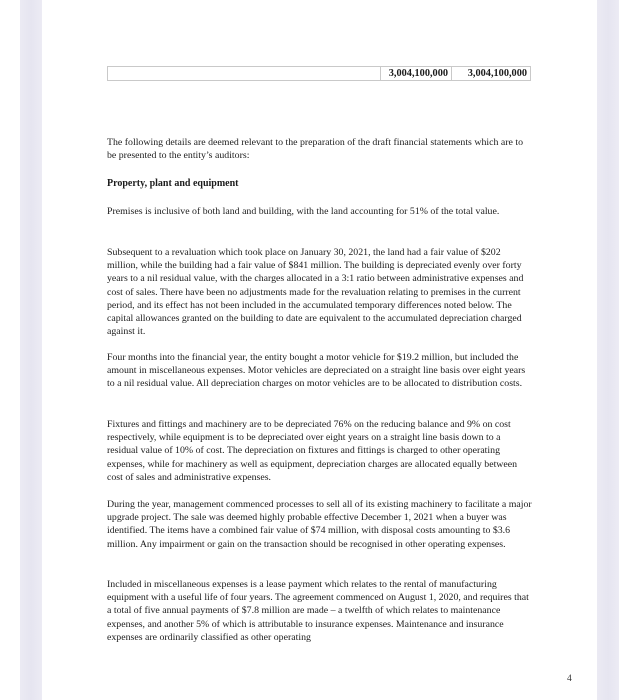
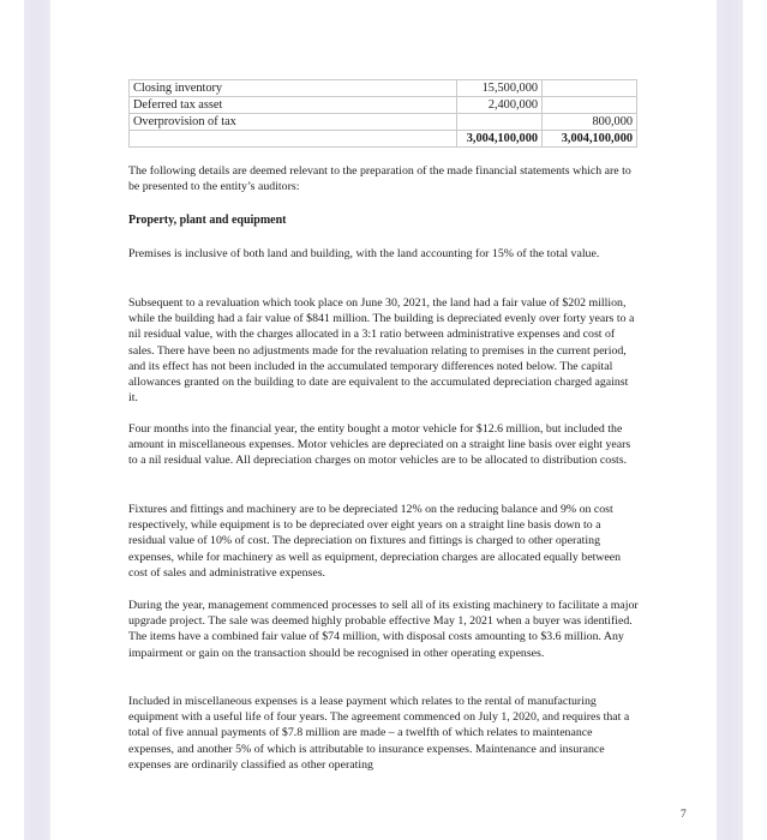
+ Closing inventory	15,500,000
+ Deferred tax asset	2,400,000
+ Overprovision of tax		800,000
  	3,004,100,000	3,004,100,000
- The following details are deemed relevant to the preparation of the draft financial statements which are to be presented to the entity’s auditors:
+ The following details are deemed relevant to the preparation of the made financial statements which are to be presented to the entity’s auditors:
  Property, plant and equipment
- Premises is inclusive of both land and building, with the land accounting for 51% of the total value.
+ Premises is inclusive of both land and building, with the land accounting for 15% of the total value.
- Subsequent to a revaluation which took place on January 30, 2021, the land had a fair value of $202 million, while the building had a fair value of $841 million. The building is depreciated evenly over forty years to a nil residual value, with the charges allocated in a 3:1 ratio between administrative expenses and cost of sales. There have been no adjustments made for the revaluation relating to premises in the current period, and its effect has not been included in the accumulated temporary differences noted below. The capital allowances granted on the building to date are equivalent to the accumulated depreciation charged against it.
+ Subsequent to a revaluation which took place on June 30, 2021, the land had a fair value of $202 million, while the building had a fair value of $841 million. The building is depreciated evenly over forty years to a nil residual value, with the charges allocated in a 3:1 ratio between administrative expenses and cost of sales. There have been no adjustments made for the revaluation relating to premises in the current period, and its effect has not been included in the accumulated temporary differences noted below. The capital allowances granted on the building to date are equivalent to the accumulated depreciation charged against it.
- Four months into the financial year, the entity bought a motor vehicle for $19.2 million, but included the amount in miscellaneous expenses. Motor vehicles are depreciated on a straight line basis over eight years to a nil residual value. All depreciation charges on motor vehicles are to be allocated to distribution costs.
+ Four months into the financial year, the entity bought a motor vehicle for $12.6 million, but included the amount in miscellaneous expenses. Motor vehicles are depreciated on a straight line basis over eight years to a nil residual value. All depreciation charges on motor vehicles are to be allocated to distribution costs.
- Fixtures and fittings and machinery are to be depreciated 76% on the reducing balance and 9% on cost respectively, while equipment is to be depreciated over eight years on a straight line basis down to a residual value of 10% of cost. The depreciation on fixtures and fittings is charged to other operating expenses, while for machinery as well as equipment, depreciation charges are allocated equally between cost of sales and administrative expenses.
+ Fixtures and fittings and machinery are to be depreciated 12% on the reducing balance and 9% on cost respectively, while equipment is to be depreciated over eight years on a straight line basis down to a residual value of 10% of cost. The depreciation on fixtures and fittings is charged to other operating expenses, while for machinery as well as equipment, depreciation charges are allocated equally between cost of sales and administrative expenses.
- During the year, management commenced processes to sell all of its existing machinery to facilitate a major upgrade project. The sale was deemed highly probable effective December 1, 2021 when a buyer was identified. The items have a combined fair value of $74 million, with disposal costs amounting to $3.6 million. Any impairment or gain on the transaction should be recognised in other operating expenses.
+ During the year, management commenced processes to sell all of its existing machinery to facilitate a major upgrade project. The sale was deemed highly probable effective May 1, 2021 when a buyer was identified. The items have a combined fair value of $74 million, with disposal costs amounting to $3.6 million. Any impairment or gain on the transaction should be recognised in other operating expenses.
- Included in miscellaneous expenses is a lease payment which relates to the rental of manufacturing equipment with a useful life of four years. The agreement commenced on August 1, 2020, and requires that a total of five annual payments of $7.8 million are made – a twelfth of which relates to maintenance expenses, and another 5% of which is attributable to insurance expenses. Maintenance and insurance expenses are ordinarily classified as other operating
+ Included in miscellaneous expenses is a lease payment which relates to the rental of manufacturing equipment with a useful life of four years. The agreement commenced on July 1, 2020, and requires that a total of five annual payments of $7.8 million are made – a twelfth of which relates to maintenance expenses, and another 5% of which is attributable to insurance expenses. Maintenance and insurance expenses are ordinarily classified as other operating
- 4
+ 7
